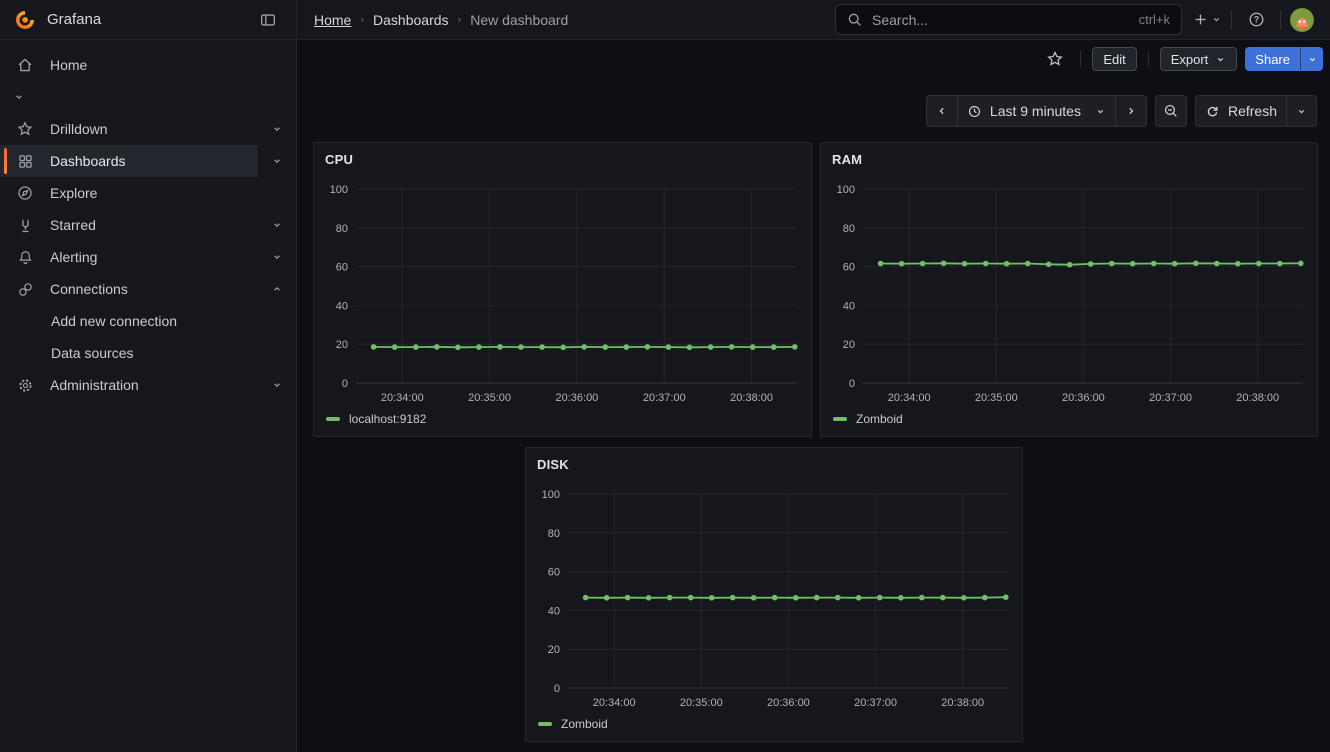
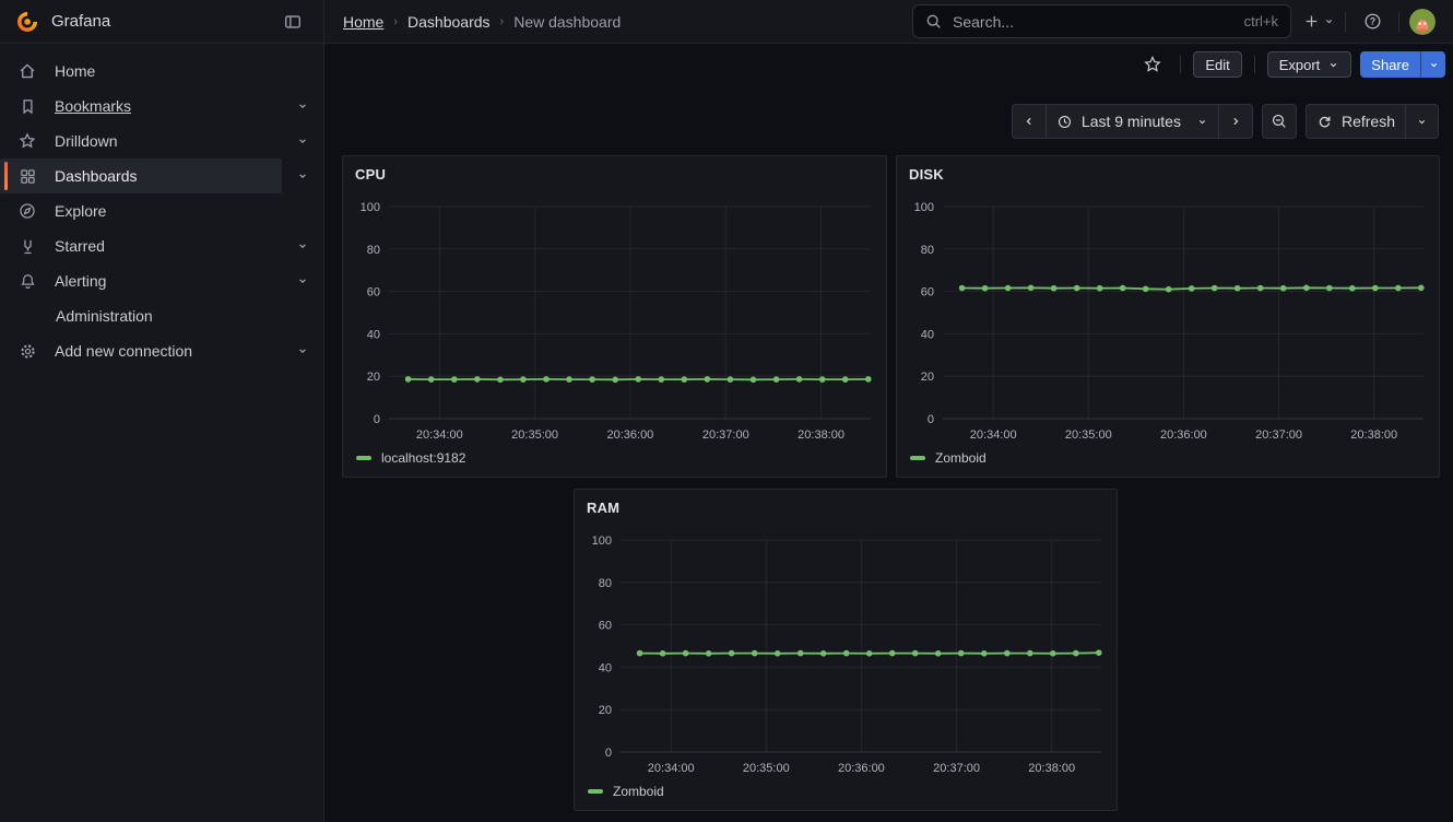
  Grafana
  Home
  ›
  Dashboards
  ›
  New dashboard
  Search...
  ctrl+k
  ?
  Home
+ Bookmarks
  Drilldown
  Dashboards
  Explore
  Starred
  Alerting
- Connections
- Add new connection
+ Administration
- Data sources
- Administration
+ Add new connection
  Edit
  Export
  Share
  Last 9 minutes
  Refresh
  CPU
  0
  20
  40
  60
  80
  100
  20:34:00
  20:35:00
  20:36:00
  20:37:00
  20:38:00
  localhost:9182
- RAM
+ DISK
  0
  20
  40
  60
  80
  100
  20:34:00
  20:35:00
  20:36:00
  20:37:00
  20:38:00
  Zomboid
- DISK
+ RAM
  0
  20
  40
  60
  80
  100
  20:34:00
  20:35:00
  20:36:00
  20:37:00
  20:38:00
  Zomboid
